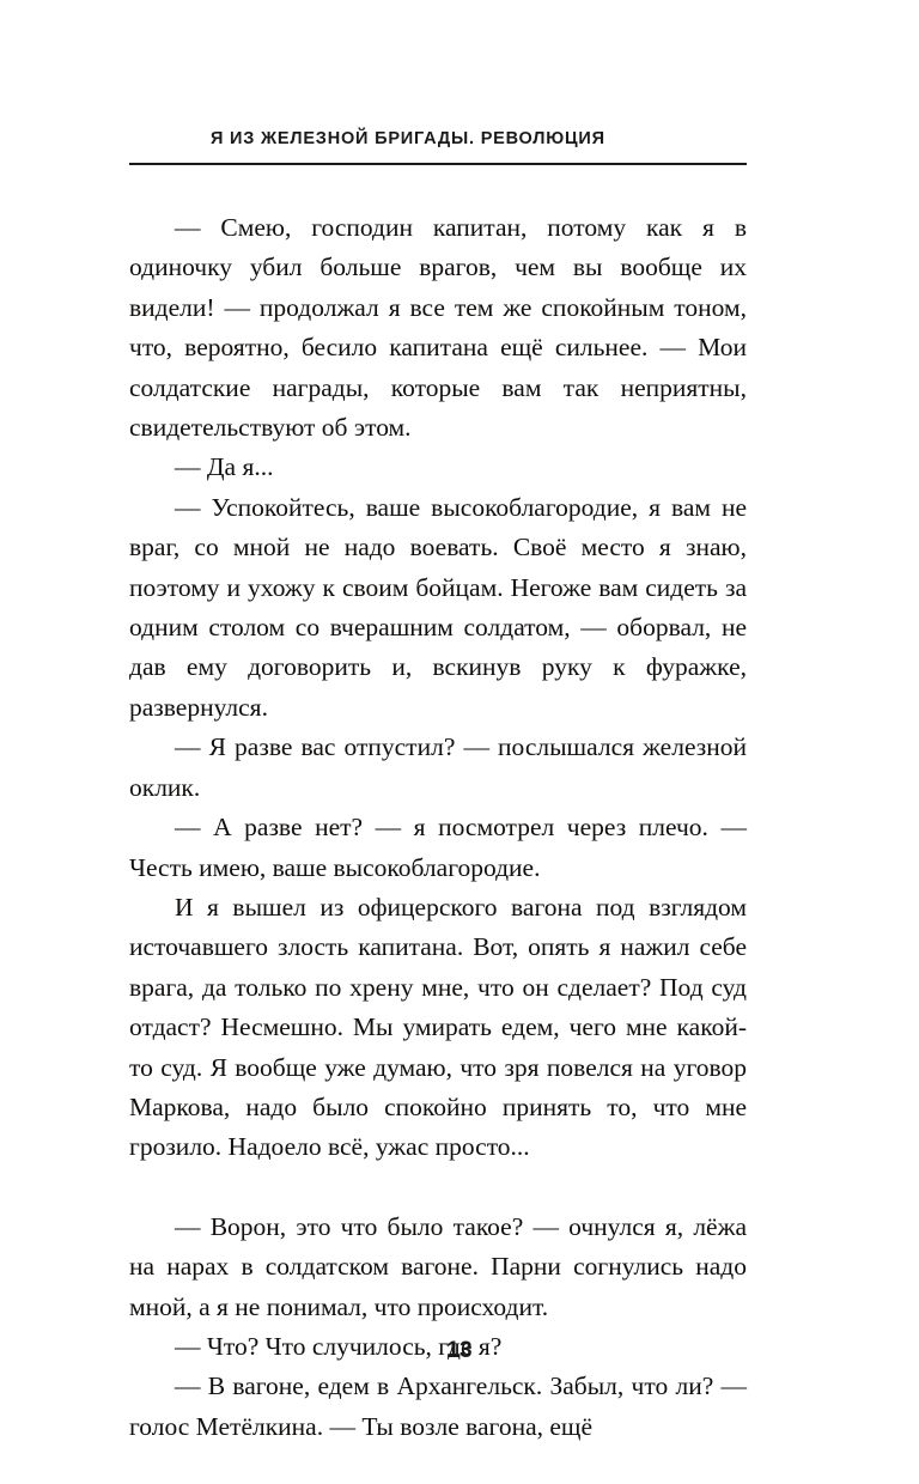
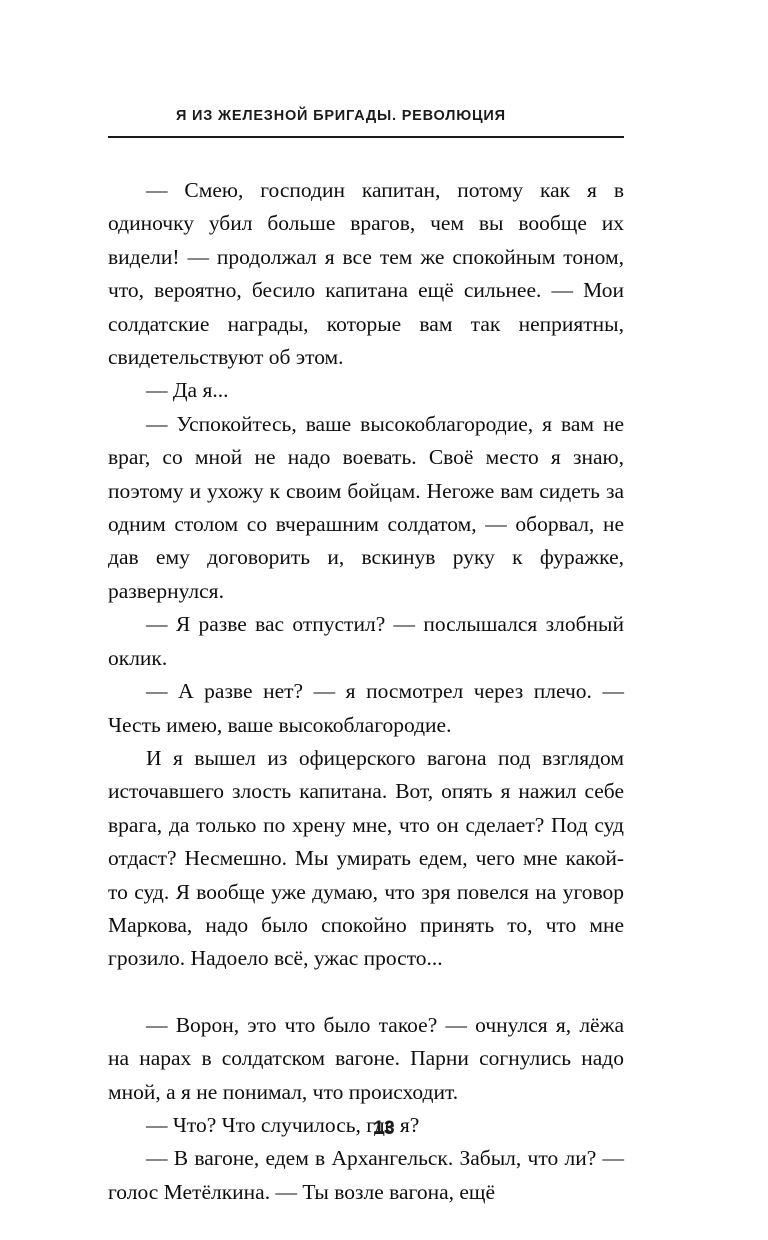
  Я ИЗ ЖЕЛЕЗНОЙ БРИГАДЫ. РЕВОЛЮЦИЯ
  — Смею, господин капитан, потому как я в одиночку убил больше врагов, чем вы вообще их видели! — продолжал я все тем же спокойным тоном, что, вероятно, бесило капитана ещё сильнее. — Мои солдатские награды, которые вам так неприятны, свидетельствуют об этом.
  — Да я...
  — Успокойтесь, ваше высокоблагородие, я вам не враг, со мной не надо воевать. Своё место я знаю, поэтому и ухожу к своим бойцам. Негоже вам сидеть за одним столом со вчерашним солдатом, — оборвал, не дав ему договорить и, вскинув руку к фуражке, развернулся.
- — Я разве вас отпустил? — послышался железной оклик.
+ — Я разве вас отпустил? — послышался злобный оклик.
  — А разве нет? — я посмотрел через плечо. — Честь имею, ваше высокоблагородие.
  И я вышел из офицерского вагона под взглядом источавшего злость капитана. Вот, опять я нажил себе врага, да только по хрену мне, что он сделает? Под суд отдаст? Несмешно. Мы умирать едем, чего мне какой-то суд. Я вообще уже думаю, что зря повелся на уговор Маркова, надо было спокойно принять то, что мне грозило. Надоело всё, ужас просто...
  — Ворон, это что было такое? — очнулся я, лёжа на нарах в солдатском вагоне. Парни согнулись надо мной, а я не понимал, что происходит.
  — Что? Что случилось, где я?
  — В вагоне, едем в Архангельск. Забыл, что ли? — голос Метёлкина. — Ты возле вагона, ещё
  13
